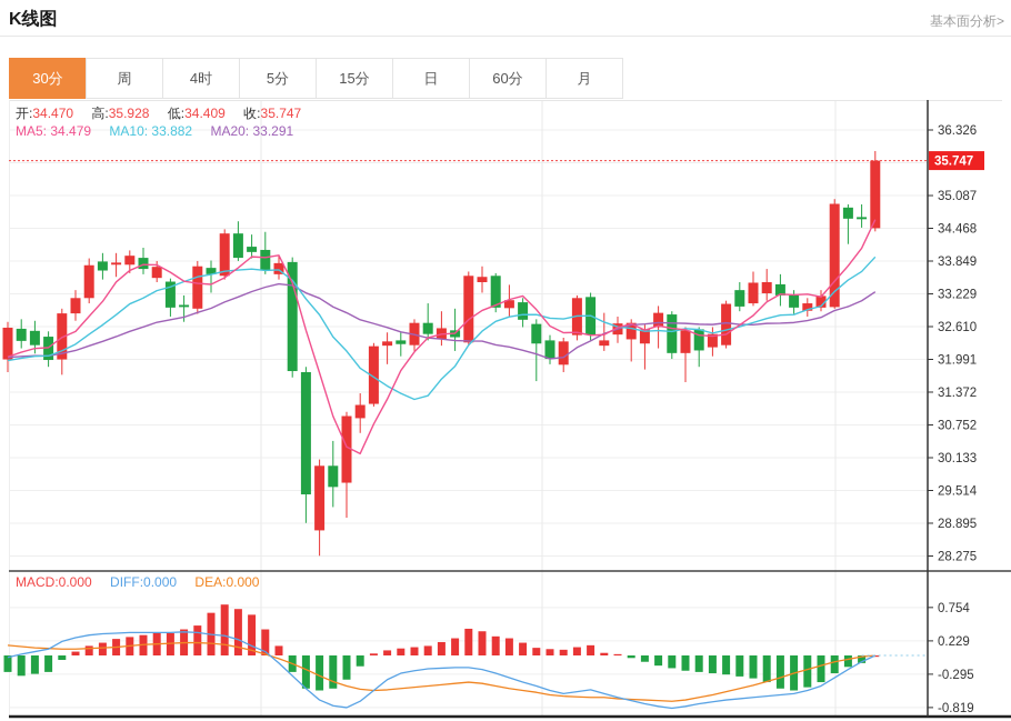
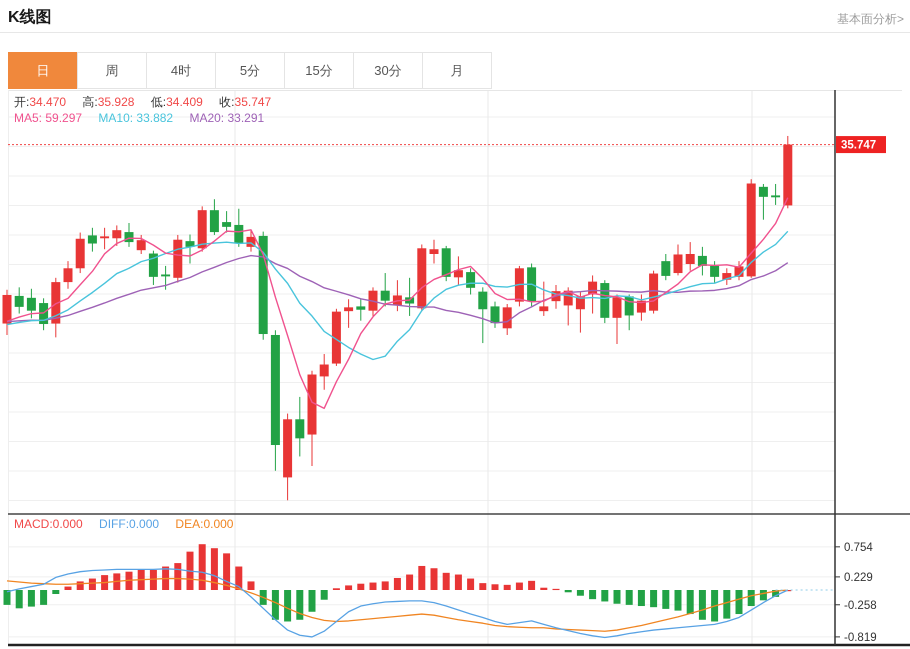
  K线图
  基本面分析>
- 30分
+ 日
  周
  4时
  5分
  15分
- 日
+ 30分
- 60分
  月
- 36.326
- 35.087
- 34.468
- 33.849
- 33.229
- 32.610
- 31.991
- 31.372
- 30.752
- 30.133
- 29.514
- 28.895
- 28.275
  0.754
  0.229
- -0.295
+ -0.258
  -0.819
  35.747
  开:34.470 高:35.928 低:34.409 收:35.747
- MA5: 34.479 MA10: 33.882 MA20: 33.291
+ MA5: 59.297 MA10: 33.882 MA20: 33.291
  MACD:0.000 DIFF:0.000 DEA:0.000
